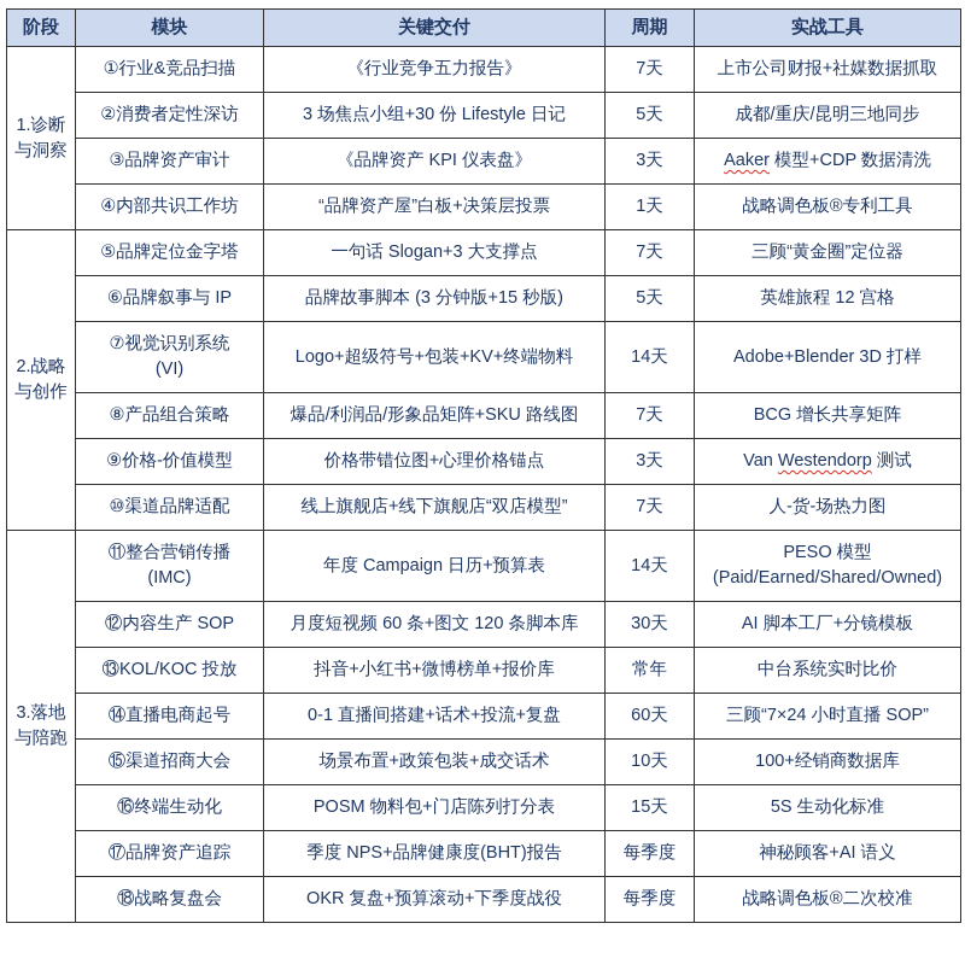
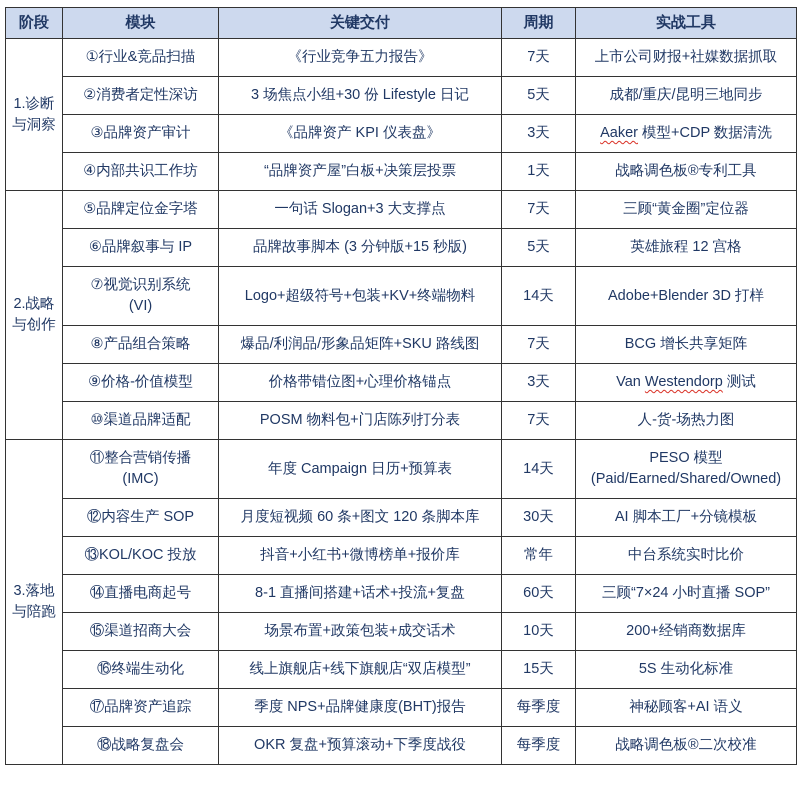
  阶段	模块	关键交付	周期	实战工具
  1.诊断与洞察	①行业&竞品扫描	《行业竞争五力报告》	7天	上市公司财报+社媒数据抓取
  ②消费者定性深访	3 场焦点小组+30 份 Lifestyle 日记	5天	成都/重庆/昆明三地同步
  ③品牌资产审计	《品牌资产 KPI 仪表盘》	3天	Aaker 模型+CDP 数据清洗
  ④内部共识工作坊	“品牌资产屋”白板+决策层投票	1天	战略调色板®专利工具
  2.战略与创作	⑤品牌定位金字塔	一句话 Slogan+3 大支撑点	7天	三顾“黄金圈”定位器
  ⑥品牌叙事与 IP	品牌故事脚本 (3 分钟版+15 秒版)	5天	英雄旅程 12 宫格
  ⑦视觉识别系统 (VI)	Logo+超级符号+包装+KV+终端物料	14天	Adobe+Blender 3D 打样
  ⑧产品组合策略	爆品/利润品/形象品矩阵+SKU 路线图	7天	BCG 增长共享矩阵
  ⑨价格-价值模型	价格带错位图+心理价格锚点	3天	Van Westendorp 测试
- ⑩渠道品牌适配	线上旗舰店+线下旗舰店“双店模型”	7天	人-货-场热力图
+ ⑩渠道品牌适配	POSM 物料包+门店陈列打分表	7天	人-货-场热力图
  3.落地与陪跑	⑪整合营销传播 (IMC)	年度 Campaign 日历+预算表	14天	PESO 模型 (Paid/Earned/Shared/Owned)
  ⑫内容生产 SOP	月度短视频 60 条+图文 120 条脚本库	30天	AI 脚本工厂+分镜模板
  ⑬KOL/KOC 投放	抖音+小红书+微博榜单+报价库	常年	中台系统实时比价
- ⑭直播电商起号	0-1 直播间搭建+话术+投流+复盘	60天	三顾“7×24 小时直播 SOP”
+ ⑭直播电商起号	8-1 直播间搭建+话术+投流+复盘	60天	三顾“7×24 小时直播 SOP”
- ⑮渠道招商大会	场景布置+政策包装+成交话术	10天	100+经销商数据库
+ ⑮渠道招商大会	场景布置+政策包装+成交话术	10天	200+经销商数据库
- ⑯终端生动化	POSM 物料包+门店陈列打分表	15天	5S 生动化标准
+ ⑯终端生动化	线上旗舰店+线下旗舰店“双店模型”	15天	5S 生动化标准
  ⑰品牌资产追踪	季度 NPS+品牌健康度(BHT)报告	每季度	神秘顾客+AI 语义
  ⑱战略复盘会	OKR 复盘+预算滚动+下季度战役	每季度	战略调色板®二次校准
